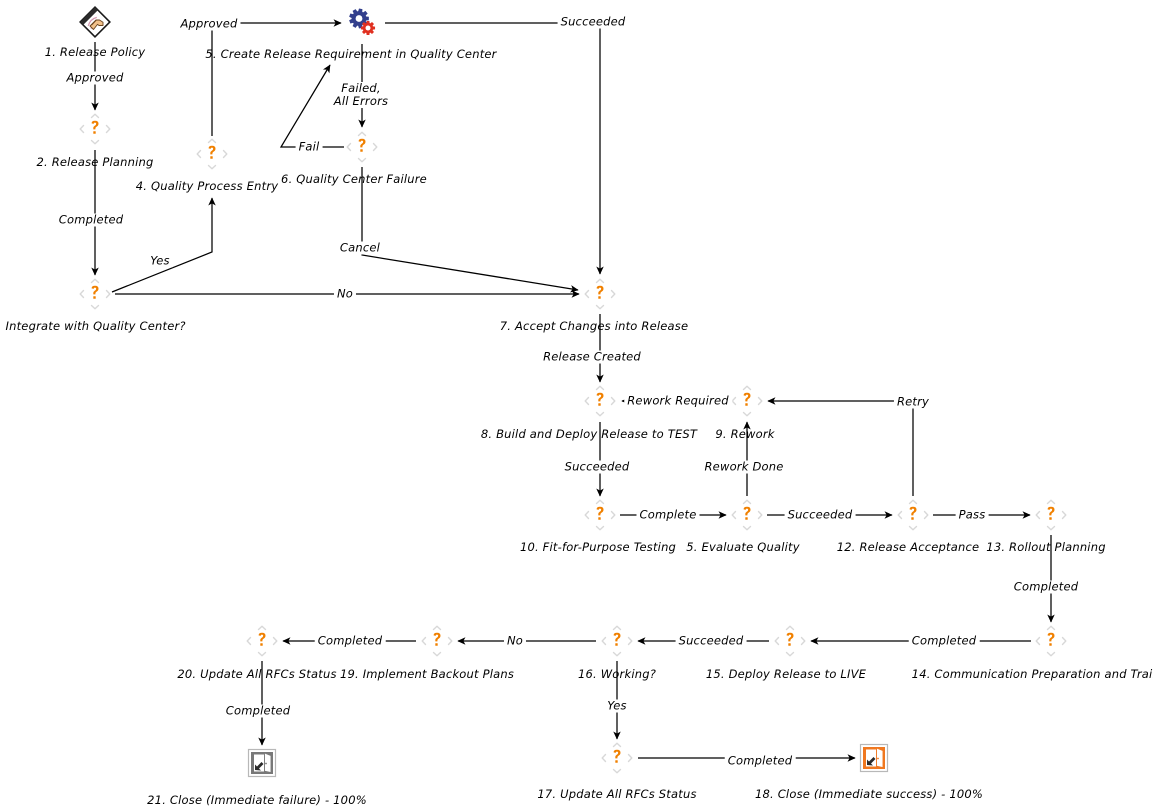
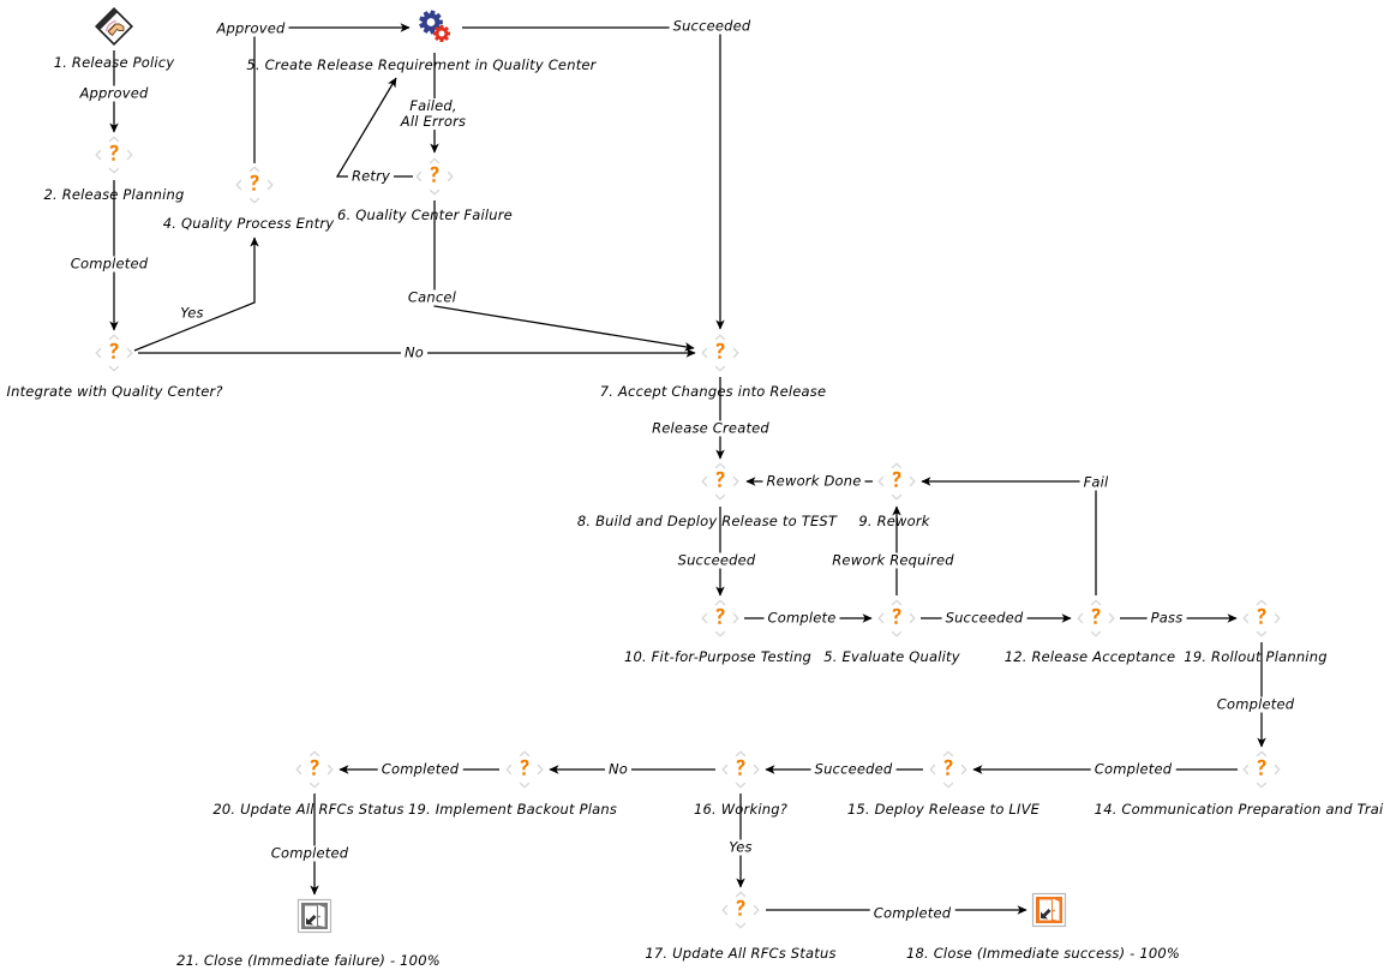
  1. Release Policy
  2. Release Planning
  Integrate with Quality Center?
  4. Quality Process Entry
  5. Create Release Requirement in Quality Center
  6. Quality Center Failure
  7. Accept Changes into Release
  8. Build and Deploy Release to TEST
  9. Rework
  10. Fit-for-Purpose Testing
  5. Evaluate Quality
  12. Release Acceptance
- 13. Rollout Planning
+ 19. Rollout Planning
  14. Communication Preparation and Trai
  15. Deploy Release to LIVE
  16. Working?
  17. Update All RFCs Status
  18. Close (Immediate success) - 100%
  19. Implement Backout Plans
  20. Update All RFCs Status
  21. Close (Immediate failure) - 100%
  Approved
  Completed
  Yes
  No
  Approved
  Succeeded
  Failed,
  All Errors
- Fail
+ Retry
  Cancel
  Release Created
  Succeeded
- Rework Required
+ Rework Done
  Complete
- Rework Done
+ Rework Required
  Succeeded
- Retry
+ Fail
  Pass
  Completed
  Completed
  Succeeded
  No
  Yes
  Completed
  Completed
  Completed
